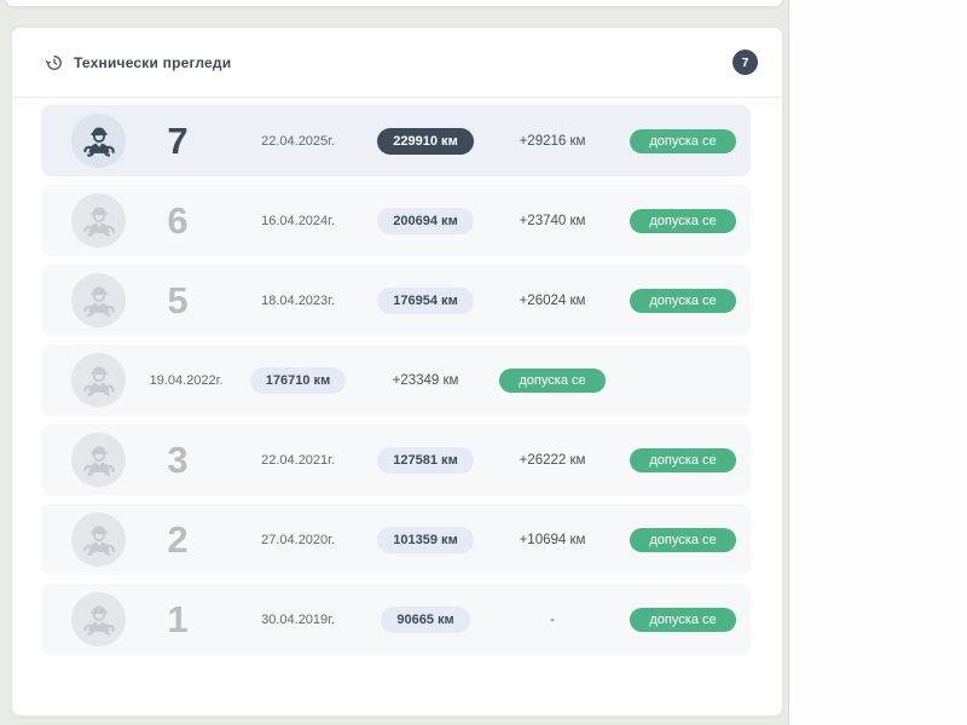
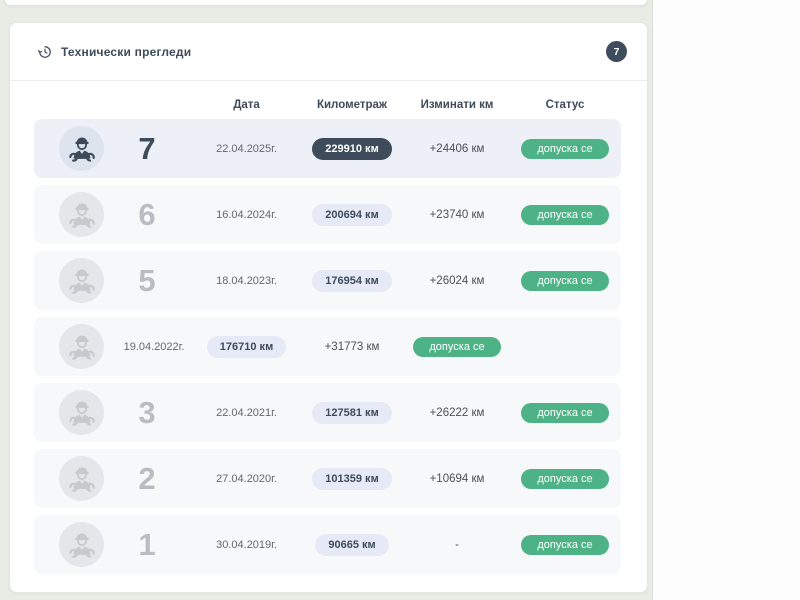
  Технически прегледи
  7
+ Дата
+ Километраж
+ Изминати км
+ Статус
  7
  22.04.2025г.
  229910 км
- +29216 км
+ +24406 км
  допуска се
  6
  16.04.2024г.
  200694 км
  +23740 км
  допуска се
  5
  18.04.2023г.
  176954 км
  +26024 км
  допуска се
  19.04.2022г.
  176710 км
- +23349 км
+ +31773 км
  допуска се
  3
  22.04.2021г.
  127581 км
  +26222 км
  допуска се
  2
  27.04.2020г.
  101359 км
  +10694 км
  допуска се
  1
  30.04.2019г.
  90665 км
  -
  допуска се
